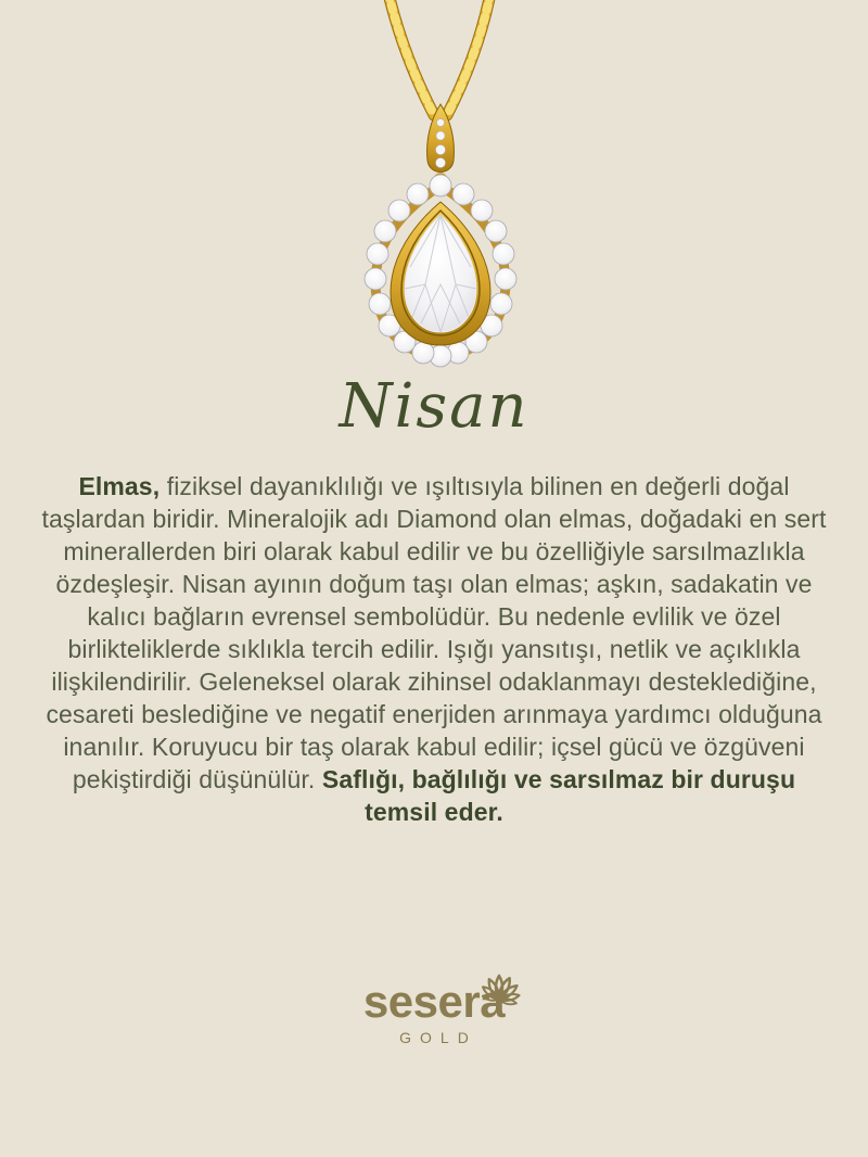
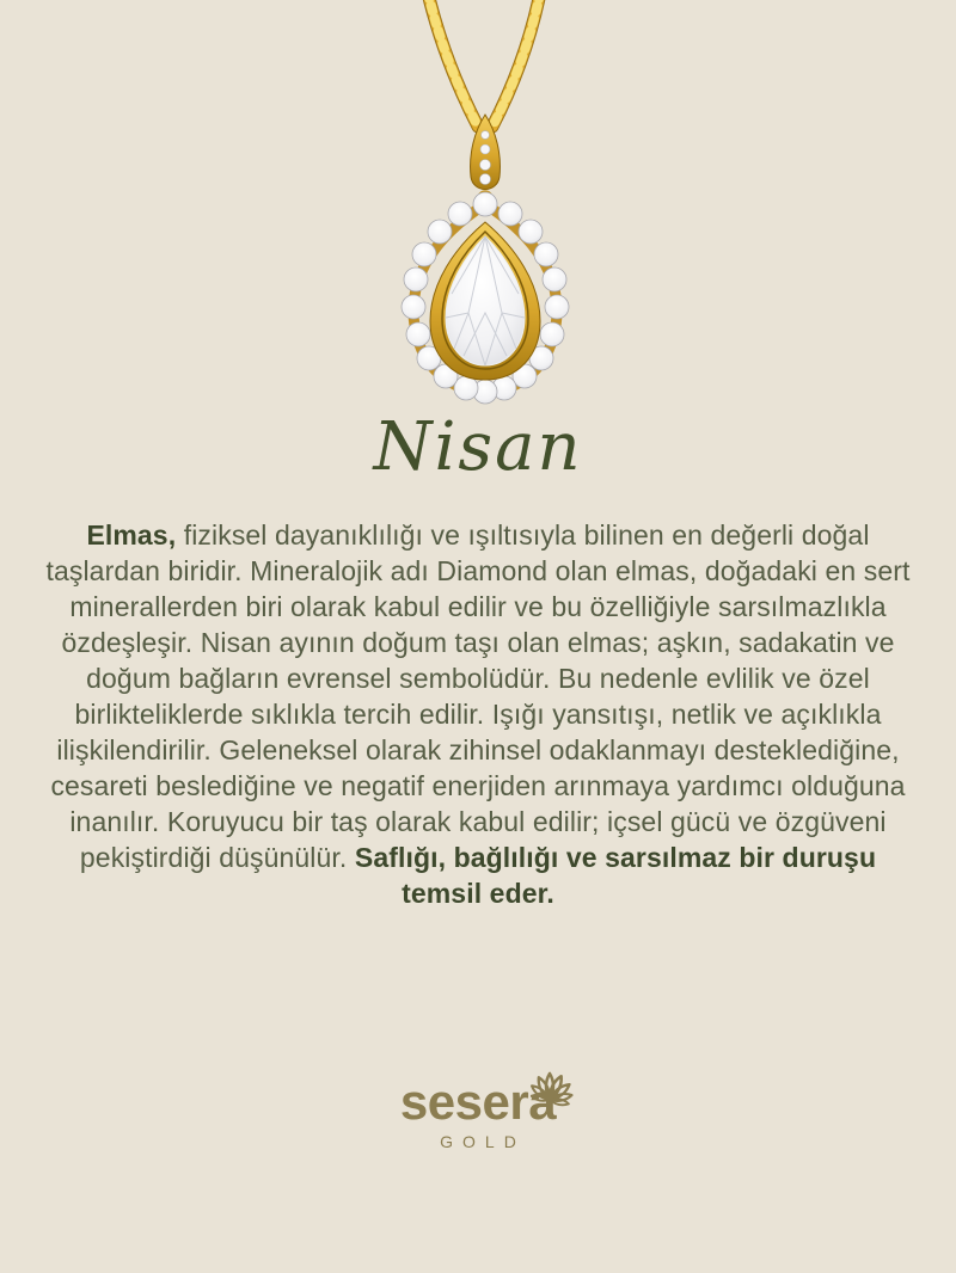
  Nisan
- Elmas, fiziksel dayanıklılığı ve ışıltısıyla bilinen en değerli doğal taşlardan biridir. Mineralojik adı Diamond olan elmas, doğadaki en sert minerallerden biri olarak kabul edilir ve bu özelliğiyle sarsılmazlıkla özdeşleşir. Nisan ayının doğum taşı olan elmas; aşkın, sadakatin ve kalıcı bağların evrensel sembolüdür. Bu nedenle evlilik ve özel birlikteliklerde sıklıkla tercih edilir. Işığı yansıtışı, netlik ve açıklıkla ilişkilendirilir. Geleneksel olarak zihinsel odaklanmayı desteklediğine, cesareti beslediğine ve negatif enerjiden arınmaya yardımcı olduğuna inanılır. Koruyucu bir taş olarak kabul edilir; içsel gücü ve özgüveni pekiştirdiği düşünülür. Saflığı, bağlılığı ve sarsılmaz bir duruşu temsil eder.
+ Elmas, fiziksel dayanıklılığı ve ışıltısıyla bilinen en değerli doğal taşlardan biridir. Mineralojik adı Diamond olan elmas, doğadaki en sert minerallerden biri olarak kabul edilir ve bu özelliğiyle sarsılmazlıkla özdeşleşir. Nisan ayının doğum taşı olan elmas; aşkın, sadakatin ve doğum bağların evrensel sembolüdür. Bu nedenle evlilik ve özel birlikteliklerde sıklıkla tercih edilir. Işığı yansıtışı, netlik ve açıklıkla ilişkilendirilir. Geleneksel olarak zihinsel odaklanmayı desteklediğine, cesareti beslediğine ve negatif enerjiden arınmaya yardımcı olduğuna inanılır. Koruyucu bir taş olarak kabul edilir; içsel gücü ve özgüveni pekiştirdiği düşünülür. Saflığı, bağlılığı ve sarsılmaz bir duruşu temsil eder.
  seser
  GOLD
